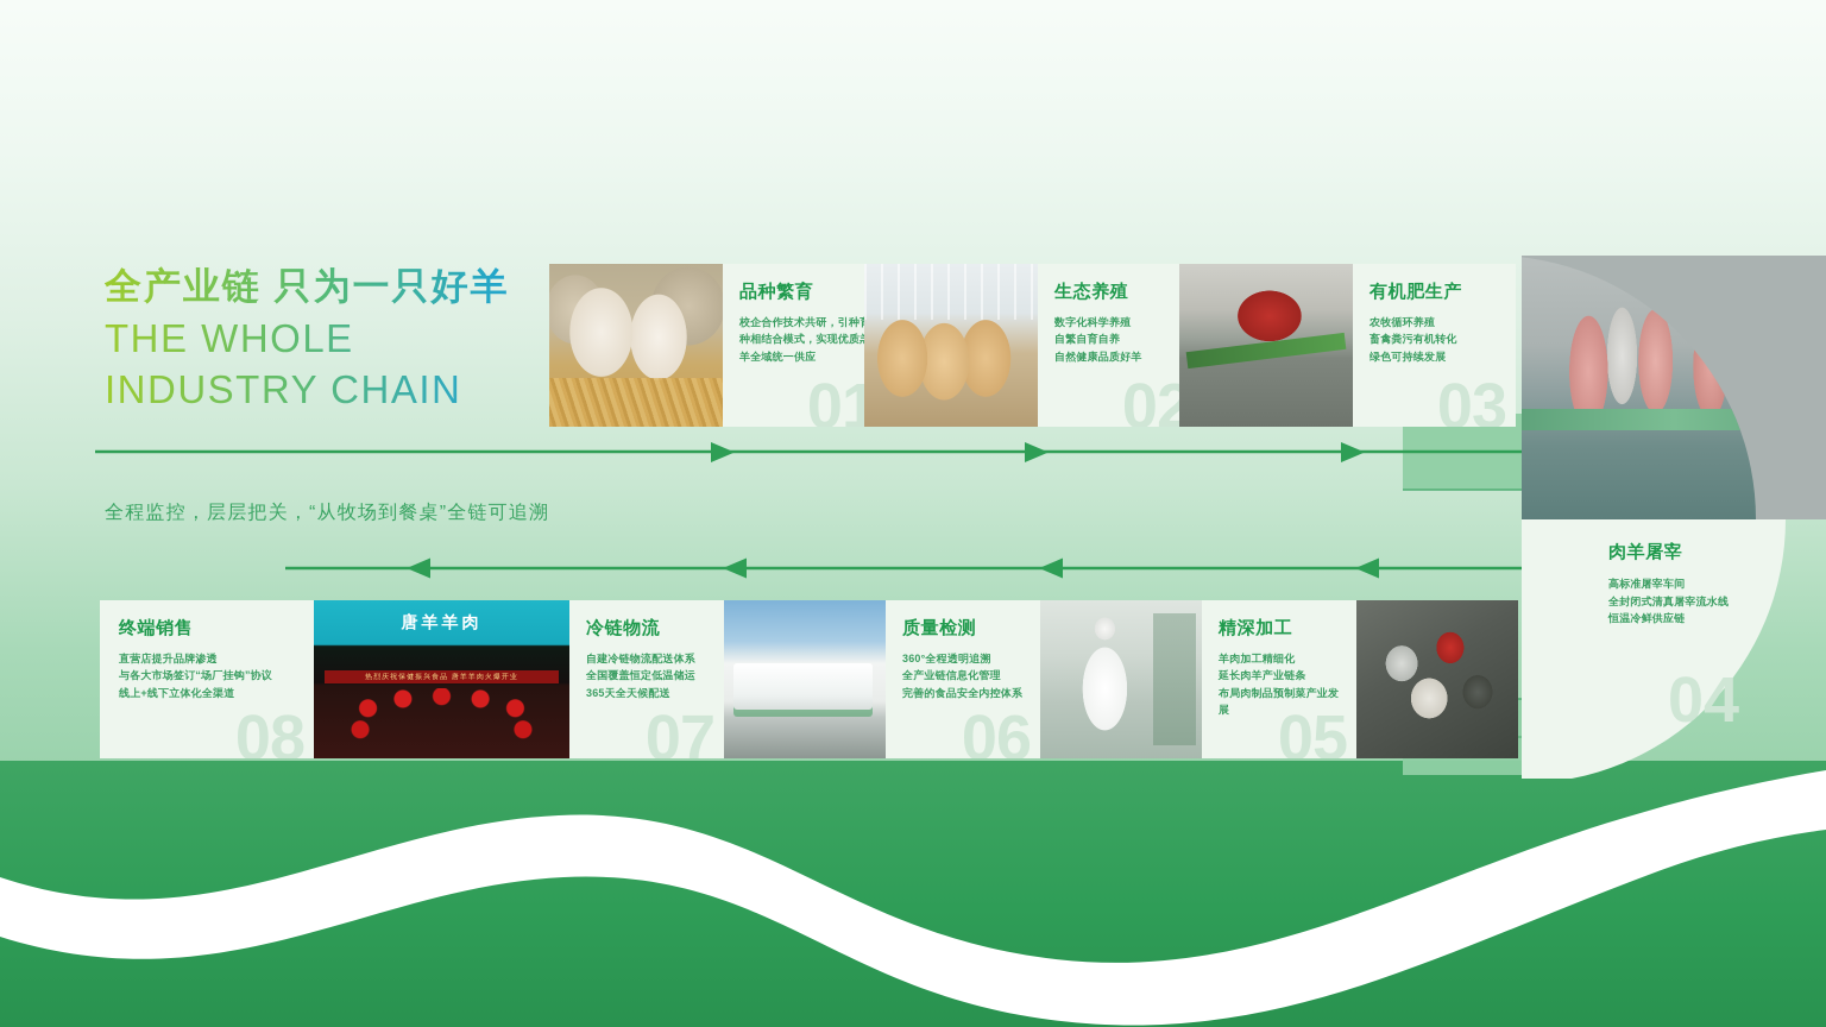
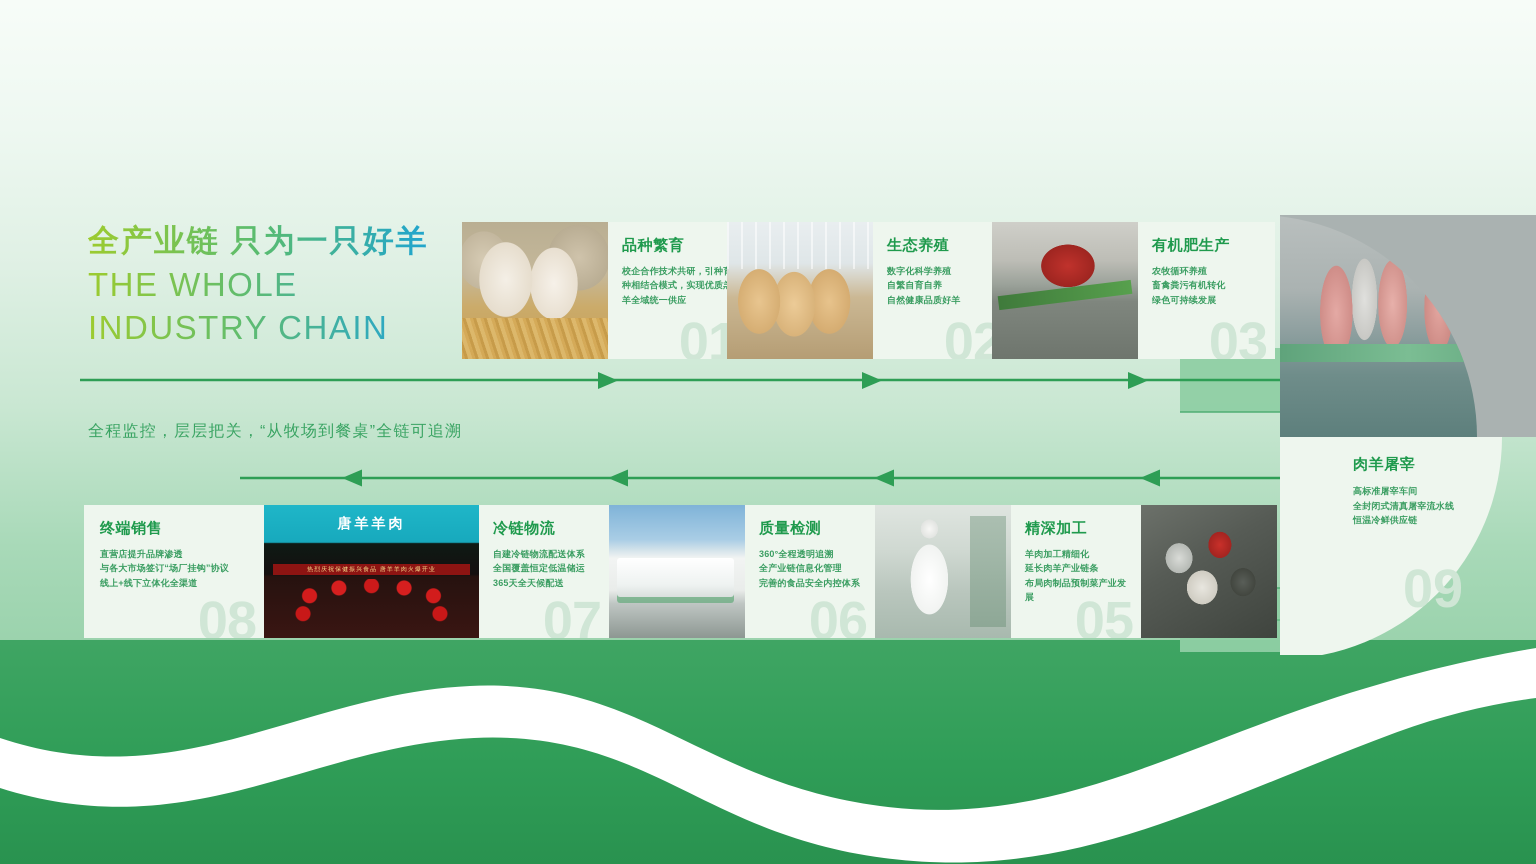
  全产业链 只为一只好羊
  THE WHOLE
  INDUSTRY CHAIN
  全程监控，层层把关，“从牧场到餐桌”全链可追溯
  品种繁育
  校企合作技术共研，引种
  种相结合模式，实现优质
  羊全域统一供应
  01
  生态养殖
  数字化科学养殖
  自繁自育自养
  自然健康品质好羊
  02
  有机肥生产
  农牧循环养殖
  畜禽粪污有机转化
  绿色可持续发展
  03
  肉羊屠宰
  高标准屠宰车间
  全封闭式清真屠宰流水线
  恒温冷鲜供应链
- 04
+ 09
  终端销售
  直营店提升品牌渗透
  与各大市场签订“场厂挂钩”协议
  线上+线下立体化全渠道
  08
  唐羊羊肉
  冷链物流
  自建冷链物流配送体系
  全国覆盖恒定低温储运
  365天全天候配送
  07
  质量检测
  360°全程透明追溯
  全产业链信息化管理
  完善的食品安全内控体系
  06
  精深加工
  羊肉加工精细化
  延长肉羊产业链条
  布局肉制品预制菜产业发展
  05
